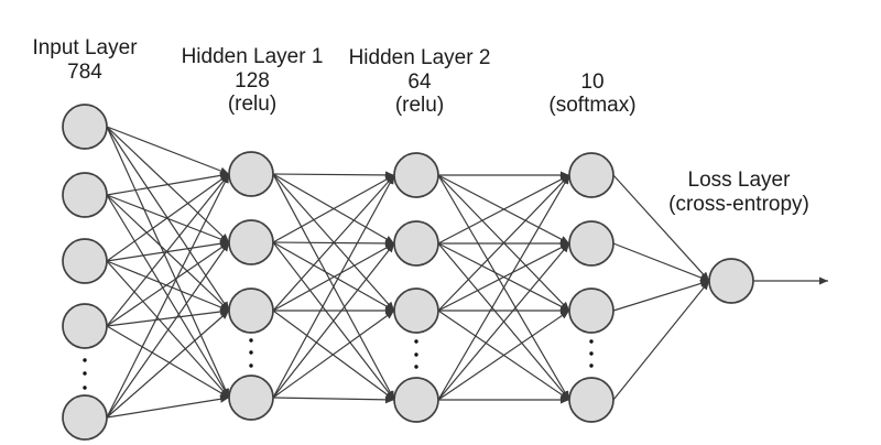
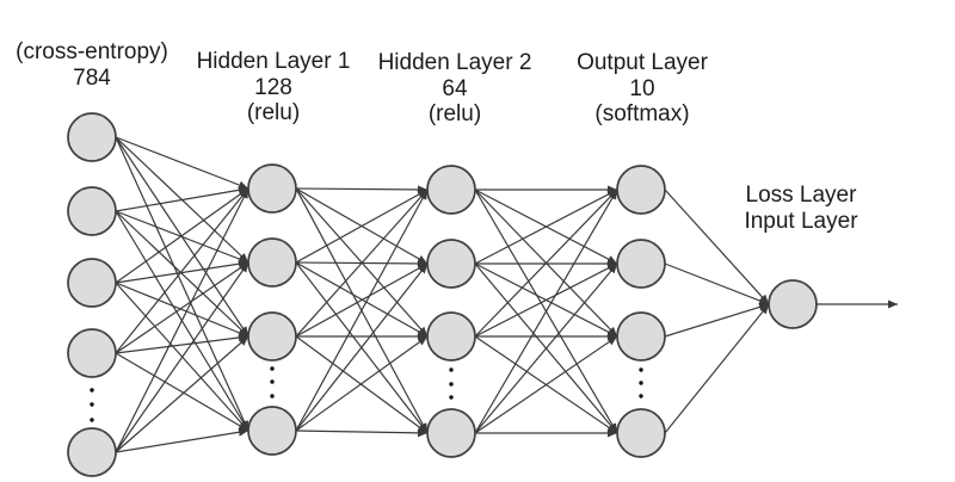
- Input Layer
+ (cross-entropy)
  784
  Hidden Layer 1
  128
  (relu)
  Hidden Layer 2
  64
  (relu)
+ Output Layer
  10
  (softmax)
  Loss Layer
- (cross-entropy)
+ Input Layer
